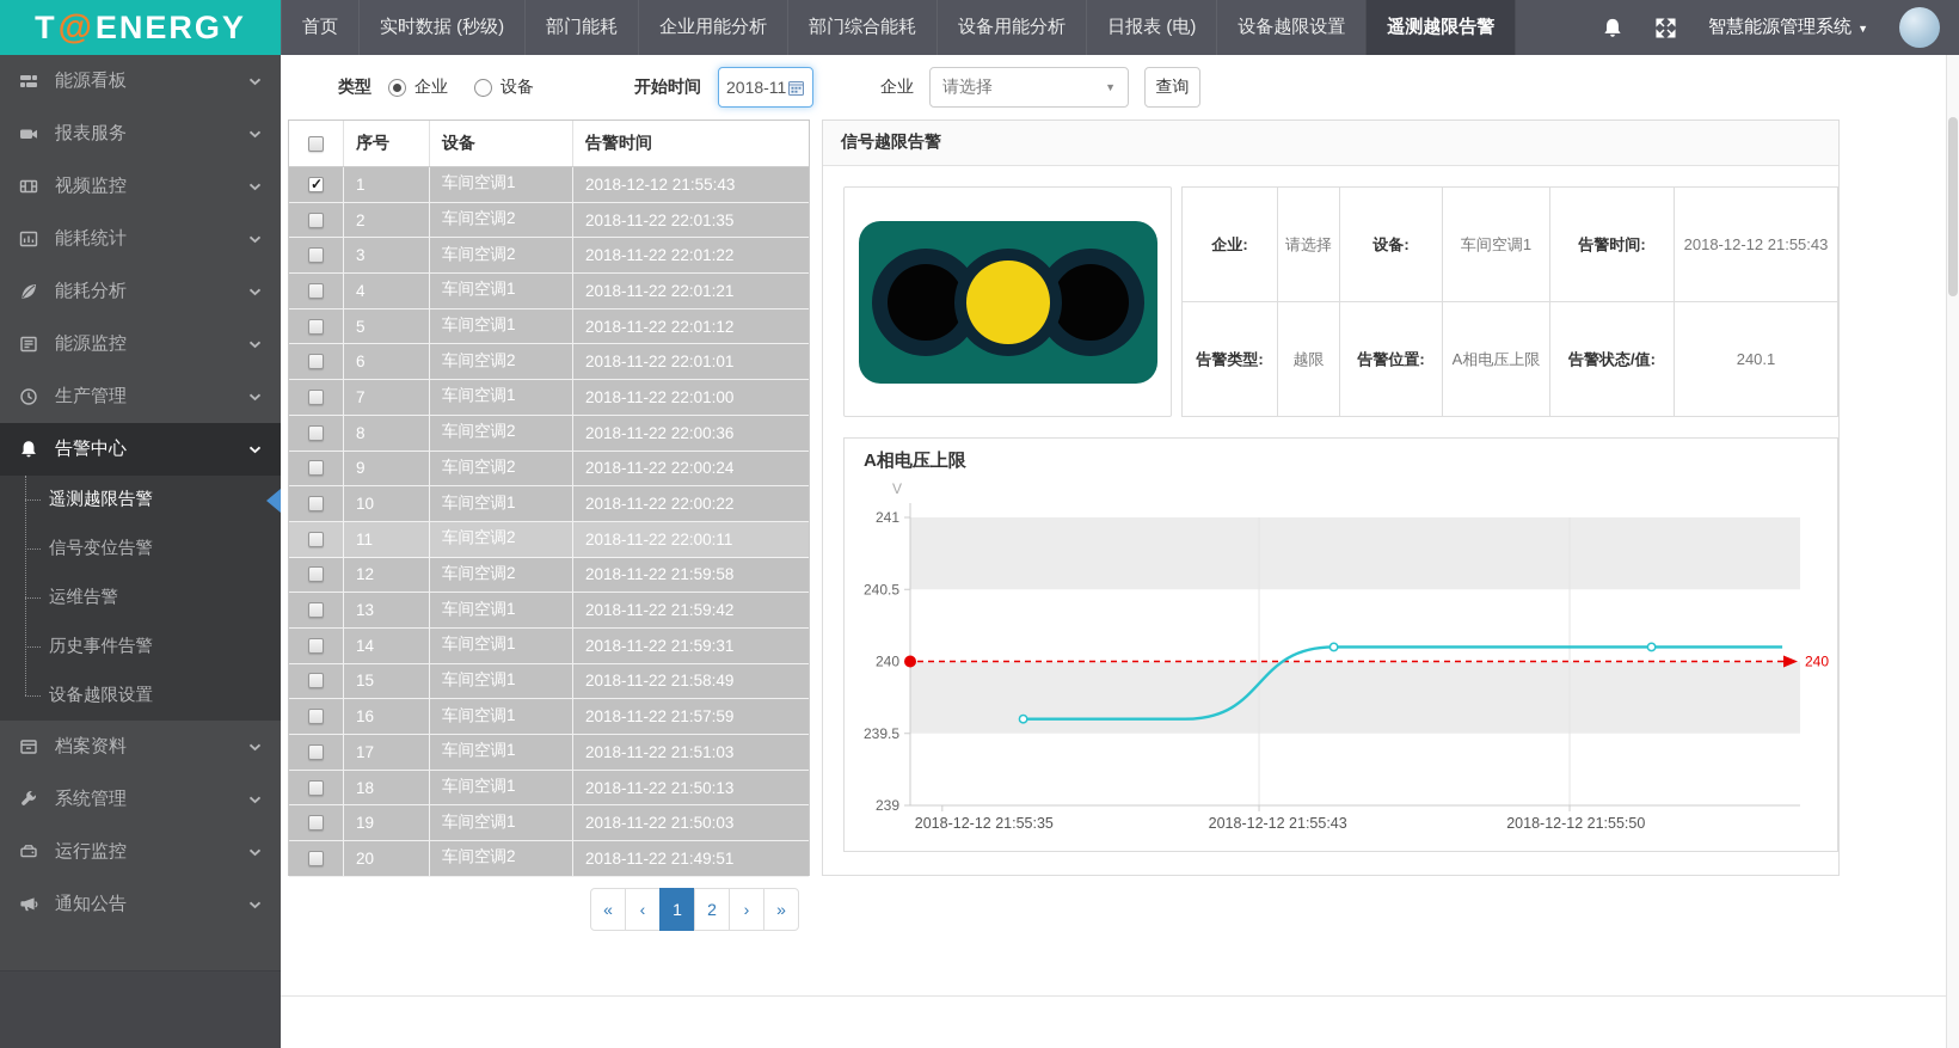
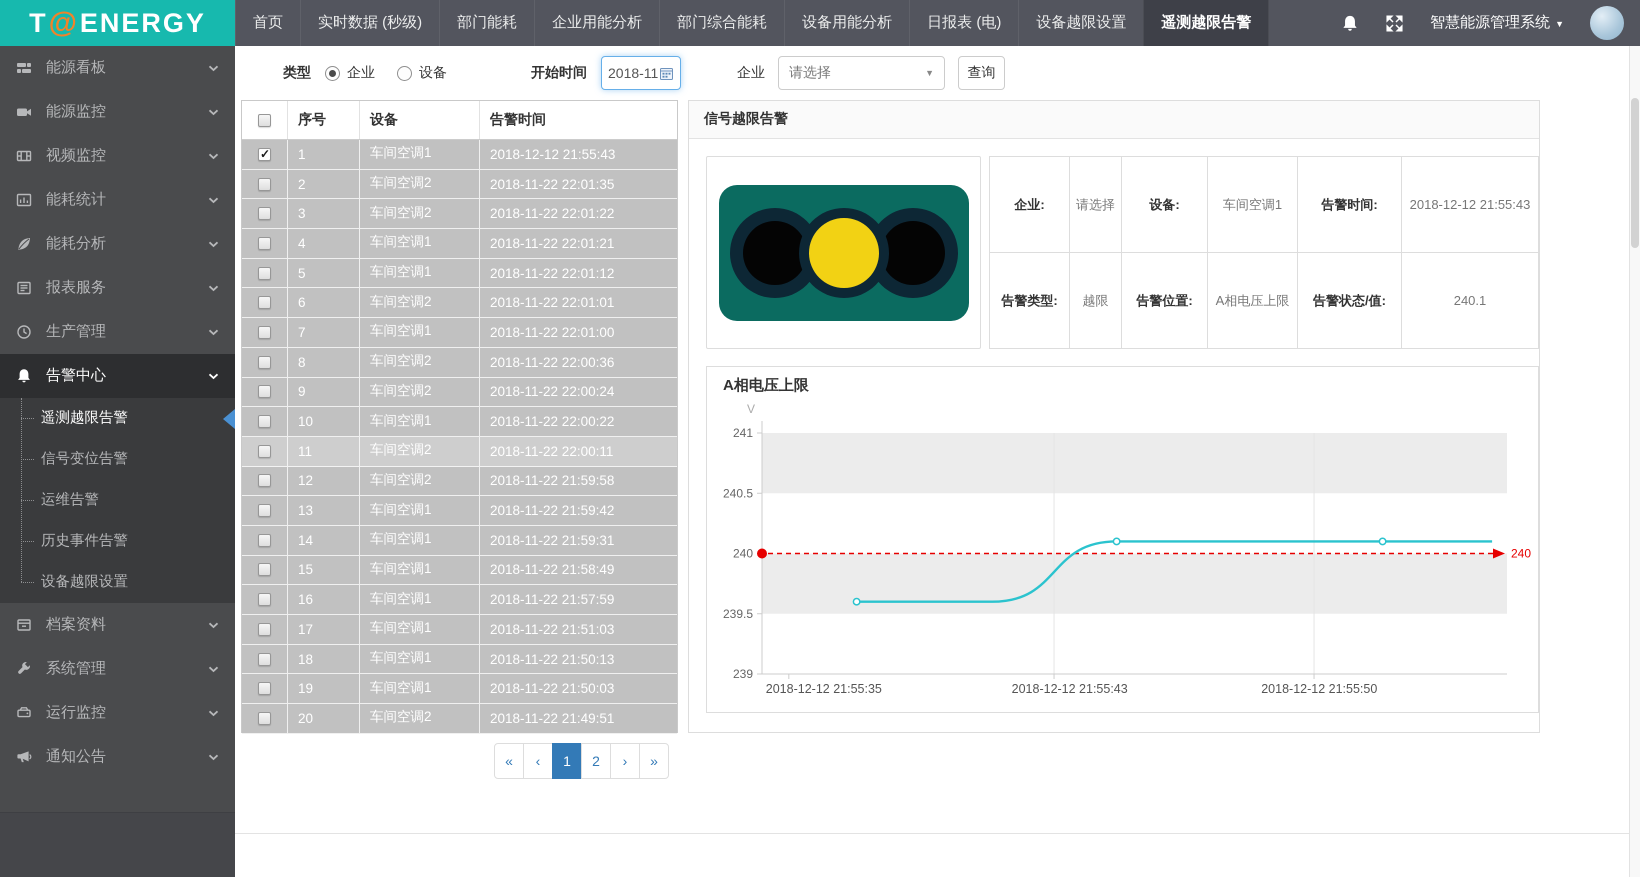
  T
  @
  ENERGY
  首页
  实时数据 (秒级)
  部门能耗
  企业用能分析
  部门综合能耗
  设备用能分析
  日报表 (电)
  设备越限设置
  遥测越限告警
  智慧能源管理系统 ▼
  能源看板
- 报表服务
+ 能源监控
  视频监控
  能耗统计
  能耗分析
- 能源监控
+ 报表服务
  生产管理
  告警中心
  遥测越限告警
  信号变位告警
  运维告警
  历史事件告警
  设备越限设置
  档案资料
  系统管理
  运行监控
  通知公告
  类型
  企业
  设备
  开始时间
  2018-11
  企业
  请选择
  ▼
  查询
  序号
  设备
  告警时间
  1
  车间空调1
  2018-12-12 21:55:43
  2
  车间空调2
  2018-11-22 22:01:35
  3
  车间空调2
  2018-11-22 22:01:22
  4
  车间空调1
  2018-11-22 22:01:21
  5
  车间空调1
  2018-11-22 22:01:12
  6
  车间空调2
  2018-11-22 22:01:01
  7
  车间空调1
  2018-11-22 22:01:00
  8
  车间空调2
  2018-11-22 22:00:36
  9
  车间空调2
  2018-11-22 22:00:24
  10
  车间空调1
  2018-11-22 22:00:22
  11
  车间空调2
  2018-11-22 22:00:11
  12
  车间空调2
  2018-11-22 21:59:58
  13
  车间空调1
  2018-11-22 21:59:42
  14
  车间空调1
  2018-11-22 21:59:31
  15
  车间空调1
  2018-11-22 21:58:49
  16
  车间空调1
  2018-11-22 21:57:59
  17
  车间空调1
  2018-11-22 21:51:03
  18
  车间空调1
  2018-11-22 21:50:13
  19
  车间空调1
  2018-11-22 21:50:03
  20
  车间空调2
  2018-11-22 21:49:51
  «
  ‹
  1
  2
  ›
  »
  信号越限告警
  企业:	请选择	设备:	车间空调1	告警时间:	2018-12-12 21:55:43
  告警类型:	越限	告警位置:	A相电压上限	告警状态/值:	240.1
  A相电压上限
  241
  240.5
  240
  239.5
  239
  2018-12-12 21:55:35
  2018-12-12 21:55:43
  2018-12-12 21:55:50
  V
  240
